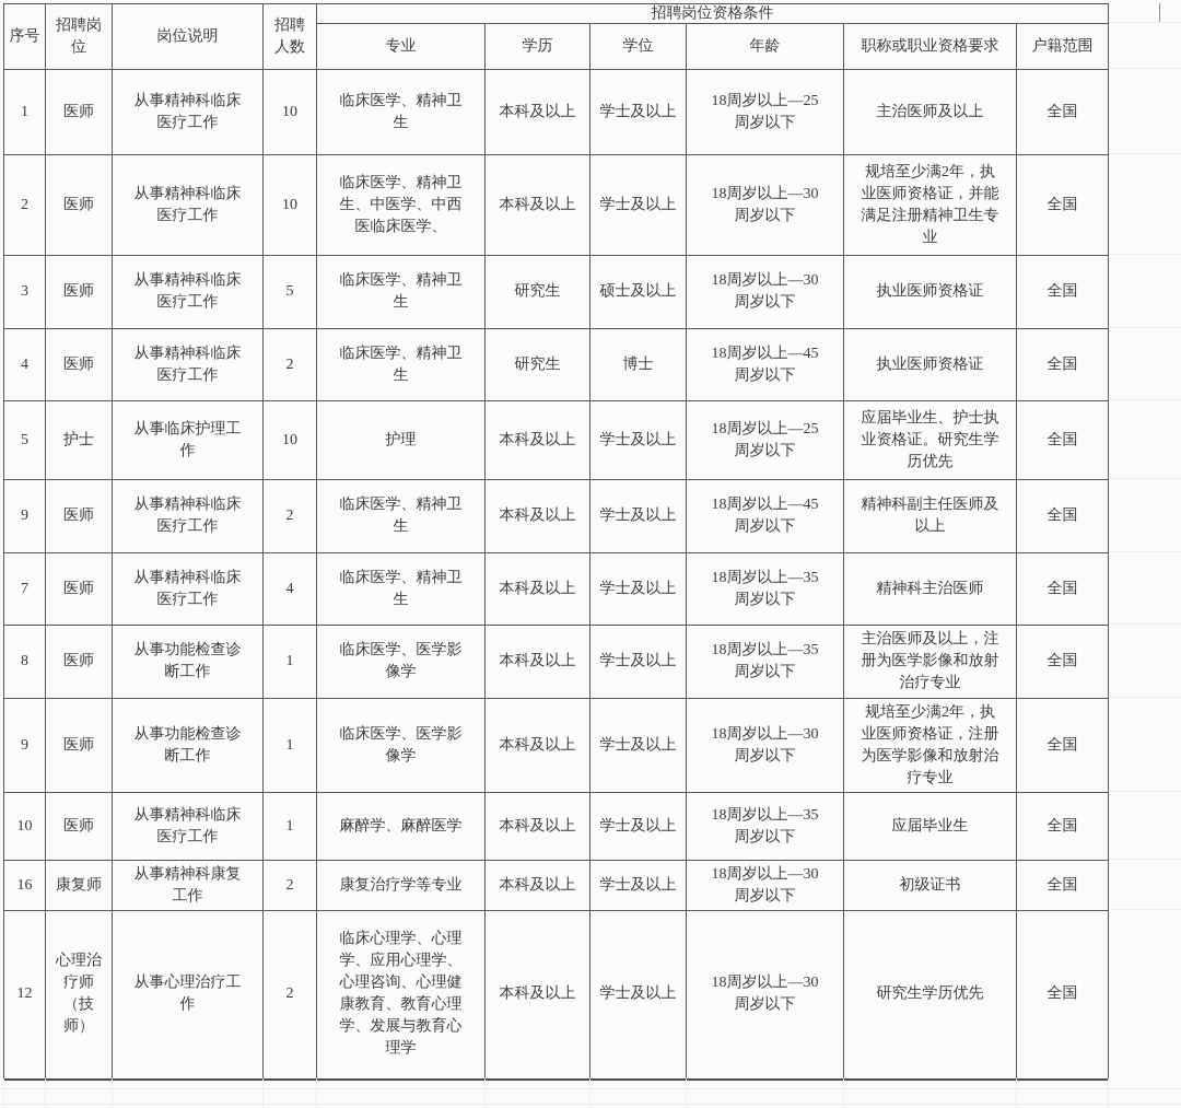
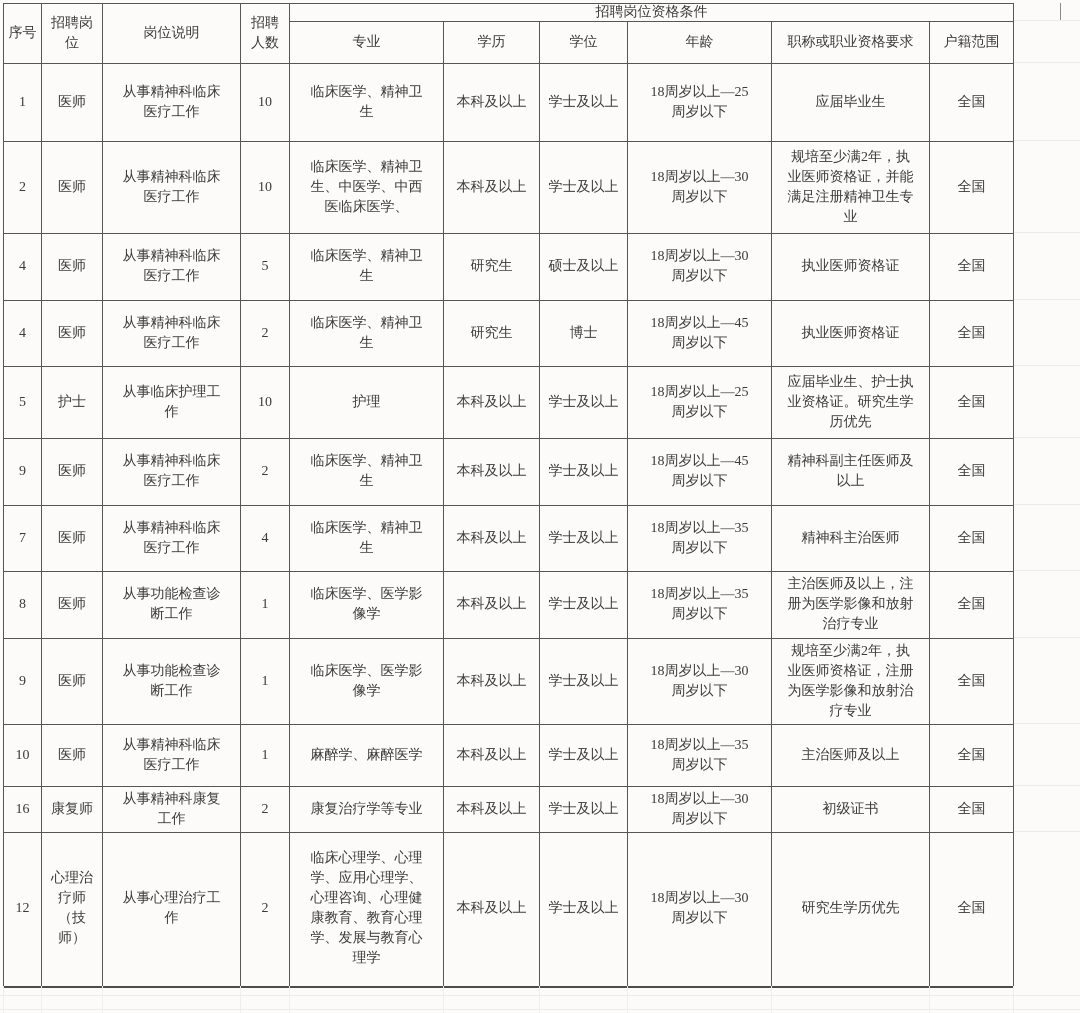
  序号	招聘岗位	岗位说明	招聘人数	招聘岗位资格条件
  专业	学历	学位	年龄	职称或职业资格要求	户籍范围
- 1	医师	从事精神科临床医疗工作	10	临床医学、精神卫生	本科及以上	学士及以上	18周岁以上—25周岁以下	主治医师及以上	全国
+ 1	医师	从事精神科临床医疗工作	10	临床医学、精神卫生	本科及以上	学士及以上	18周岁以上—25周岁以下	应届毕业生	全国
  2	医师	从事精神科临床医疗工作	10	临床医学、精神卫生、中医学、中西医临床医学、	本科及以上	学士及以上	18周岁以上—30周岁以下	规培至少满2年，执业医师资格证，并能满足注册精神卫生专业	全国
- 3	医师	从事精神科临床医疗工作	5	临床医学、精神卫生	研究生	硕士及以上	18周岁以上—30周岁以下	执业医师资格证	全国
+ 4	医师	从事精神科临床医疗工作	5	临床医学、精神卫生	研究生	硕士及以上	18周岁以上—30周岁以下	执业医师资格证	全国
  4	医师	从事精神科临床医疗工作	2	临床医学、精神卫生	研究生	博士	18周岁以上—45周岁以下	执业医师资格证	全国
  5	护士	从事临床护理工作	10	护理	本科及以上	学士及以上	18周岁以上—25周岁以下	应届毕业生、护士执业资格证。研究生学历优先	全国
  9	医师	从事精神科临床医疗工作	2	临床医学、精神卫生	本科及以上	学士及以上	18周岁以上—45周岁以下	精神科副主任医师及以上	全国
  7	医师	从事精神科临床医疗工作	4	临床医学、精神卫生	本科及以上	学士及以上	18周岁以上—35周岁以下	精神科主治医师	全国
  8	医师	从事功能检查诊断工作	1	临床医学、医学影像学	本科及以上	学士及以上	18周岁以上—35周岁以下	主治医师及以上，注册为医学影像和放射治疗专业	全国
  9	医师	从事功能检查诊断工作	1	临床医学、医学影像学	本科及以上	学士及以上	18周岁以上—30周岁以下	规培至少满2年，执业医师资格证，注册为医学影像和放射治疗专业	全国
- 10	医师	从事精神科临床医疗工作	1	麻醉学、麻醉医学	本科及以上	学士及以上	18周岁以上—35周岁以下	应届毕业生	全国
+ 10	医师	从事精神科临床医疗工作	1	麻醉学、麻醉医学	本科及以上	学士及以上	18周岁以上—35周岁以下	主治医师及以上	全国
  16	康复师	从事精神科康复工作	2	康复治疗学等专业	本科及以上	学士及以上	18周岁以上—30周岁以下	初级证书	全国
  12	心理治疗师（技师）	从事心理治疗工作	2	临床心理学、心理学、应用心理学、心理咨询、心理健康教育、教育心理学、发展与教育心理学	本科及以上	学士及以上	18周岁以上—30周岁以下	研究生学历优先	全国
